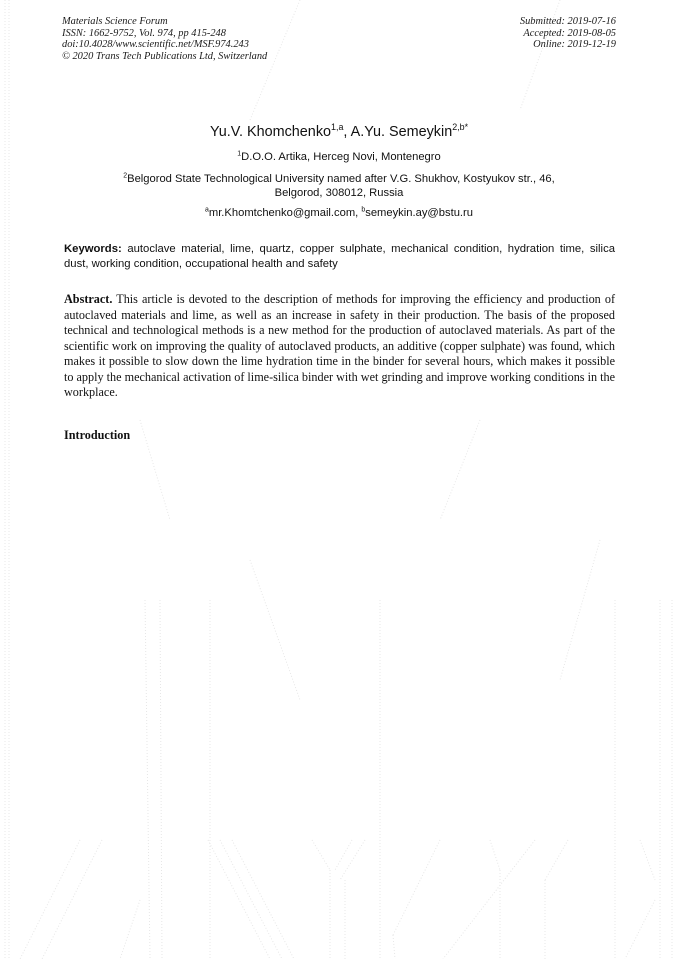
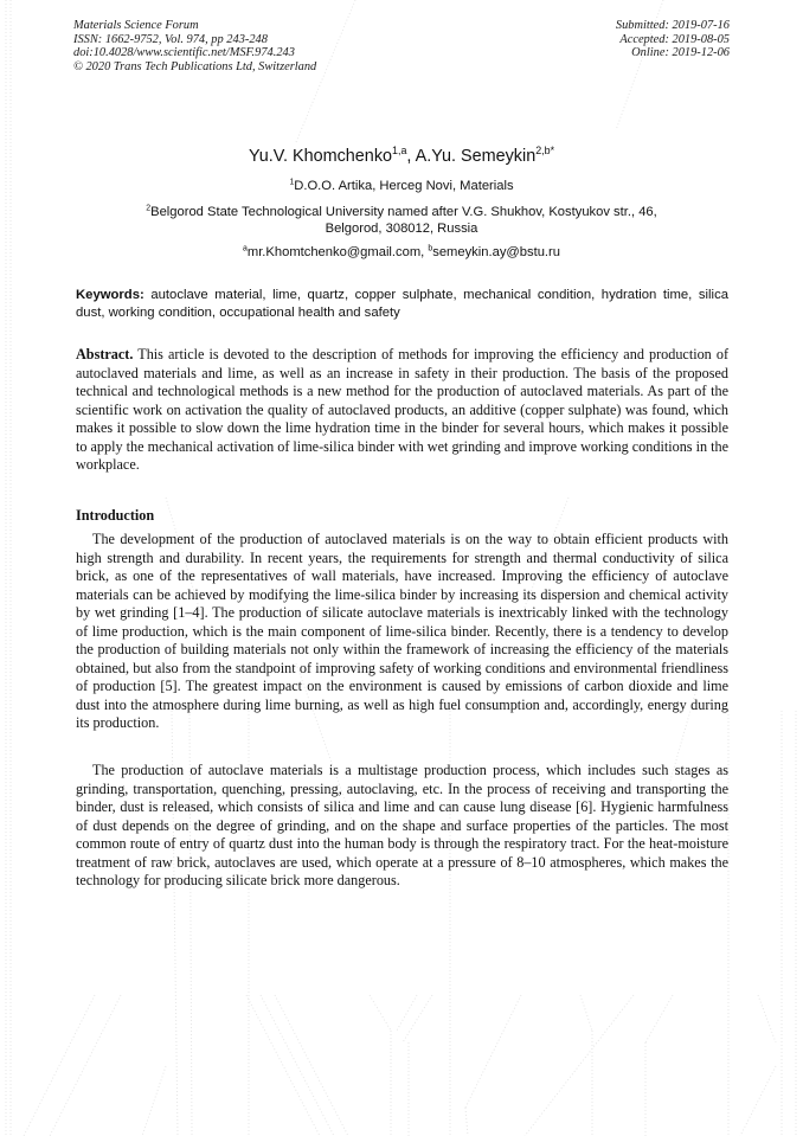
  Materials Science Forum
- ISSN: 1662-9752, Vol. 974, pp 415-248
+ ISSN: 1662-9752, Vol. 974, pp 243-248
  doi:10.4028/www.scientific.net/MSF.974.243
  © 2020 Trans Tech Publications Ltd, Switzerland
  Submitted: 2019-07-16
  Accepted: 2019-08-05
- Online: 2019-12-19
+ Online: 2019-12-06
  Yu.V. Khomchenko1,a, A.Yu. Semeykin2,b*
- D.O.O. Artika, Herceg Novi, Montenegro
+ D.O.O. Artika, Herceg Novi, Materials
  Belgorod State Technological University named after V.G. Shukhov, Kostyukov str., 46,
  Belgorod, 308012, Russia
  mr.Khomtchenko@gmail.com, semeykin.ay@bstu.ru
  Keywords: autoclave material, lime, quartz, copper sulphate, mechanical condition, hydration time, silica dust, working condition, occupational health and safety
- Abstract. This article is devoted to the description of methods for improving the efficiency and production of autoclaved materials and lime, as well as an increase in safety in their production. The basis of the proposed technical and technological methods is a new method for the production of autoclaved materials. As part of the scientific work on improving the quality of autoclaved products, an additive (copper sulphate) was found, which makes it possible to slow down the lime hydration time in the binder for several hours, which makes it possible to apply the mechanical activation of lime-silica binder with wet grinding and improve working conditions in the workplace.
+ Abstract. This article is devoted to the description of methods for improving the efficiency and production of autoclaved materials and lime, as well as an increase in safety in their production. The basis of the proposed technical and technological methods is a new method for the production of autoclaved materials. As part of the scientific work on activation the quality of autoclaved products, an additive (copper sulphate) was found, which makes it possible to slow down the lime hydration time in the binder for several hours, which makes it possible to apply the mechanical activation of lime-silica binder with wet grinding and improve working conditions in the workplace.
  Introduction
+ The development of the production of autoclaved materials is on the way to obtain efficient products with high strength and durability. In recent years, the requirements for strength and thermal conductivity of silica brick, as one of the representatives of wall materials, have increased. Improving the efficiency of autoclave materials can be achieved by modifying the lime-silica binder by increasing its dispersion and chemical activity by wet grinding [1–4]. The production of silicate autoclave materials is inextricably linked with the technology of lime production, which is the main component of lime-silica binder. Recently, there is a tendency to develop the production of building materials not only within the framework of increasing the efficiency of the materials obtained, but also from the standpoint of improving safety of working conditions and environmental friendliness of production [5]. The greatest impact on the environment is caused by emissions of carbon dioxide and lime dust into the atmosphere during lime burning, as well as high fuel consumption and, accordingly, energy during its production.
+ The production of autoclave materials is a multistage production process, which includes such stages as grinding, transportation, quenching, pressing, autoclaving, etc. In the process of receiving and transporting the binder, dust is released, which consists of silica and lime and can cause lung disease [6]. Hygienic harmfulness of dust depends on the degree of grinding, and on the shape and surface properties of the particles. The most common route of entry of quartz dust into the human body is through the respiratory tract. For the heat-moisture treatment of raw brick, autoclaves are used, which operate at a pressure of 8–10 atmospheres, which makes the technology for producing silicate brick more dangerous.
